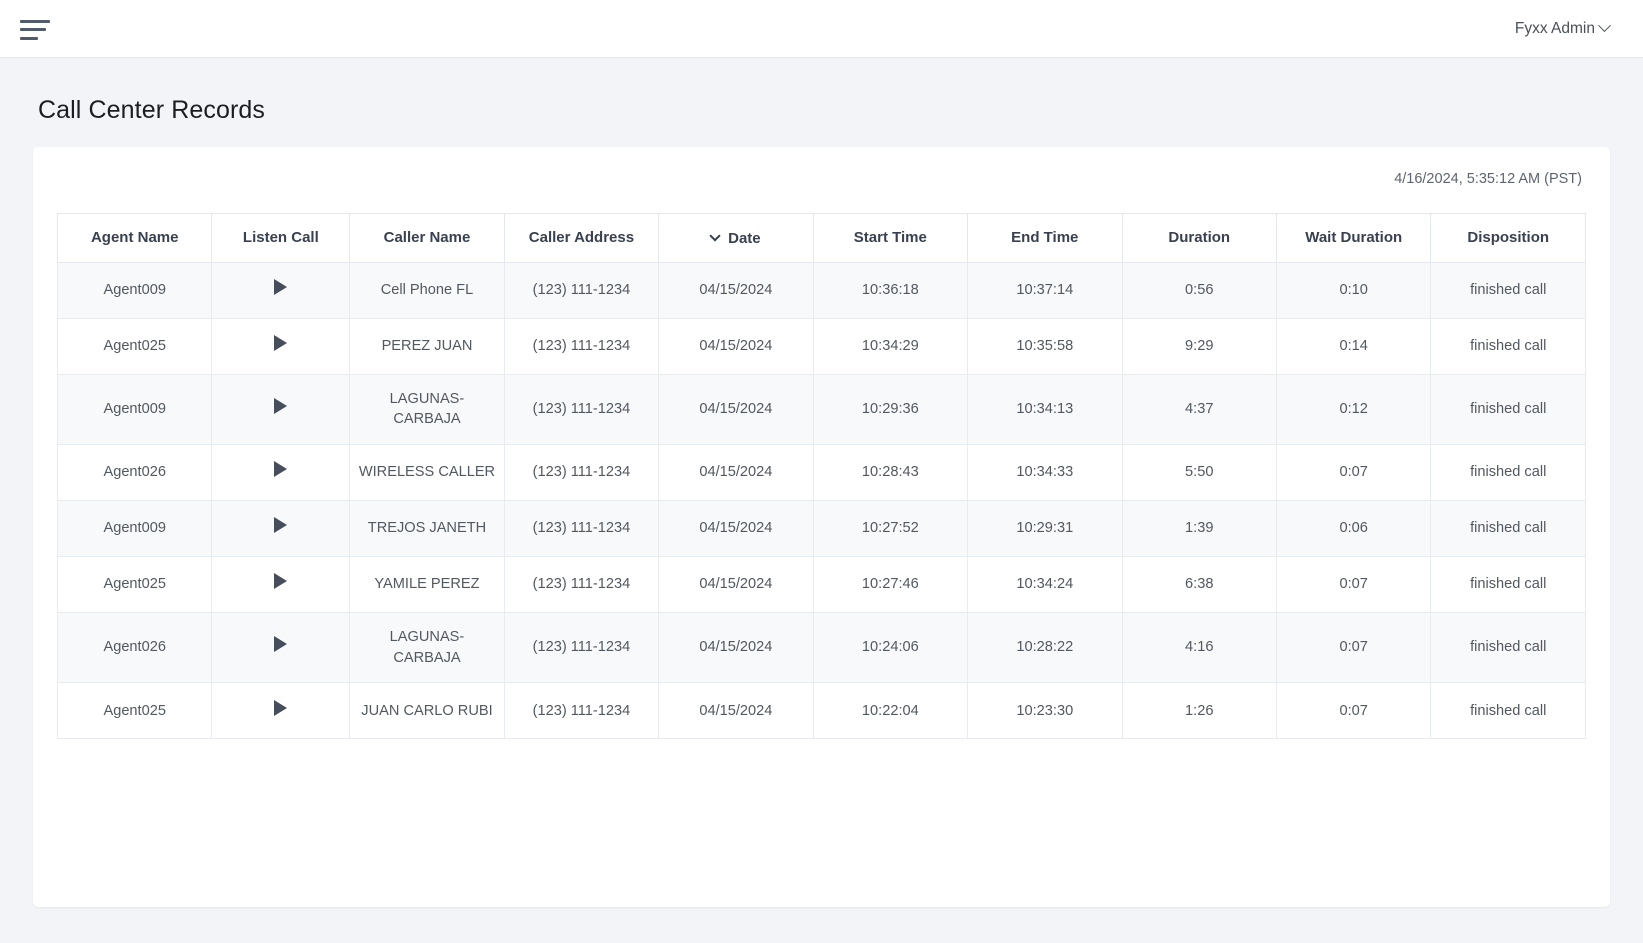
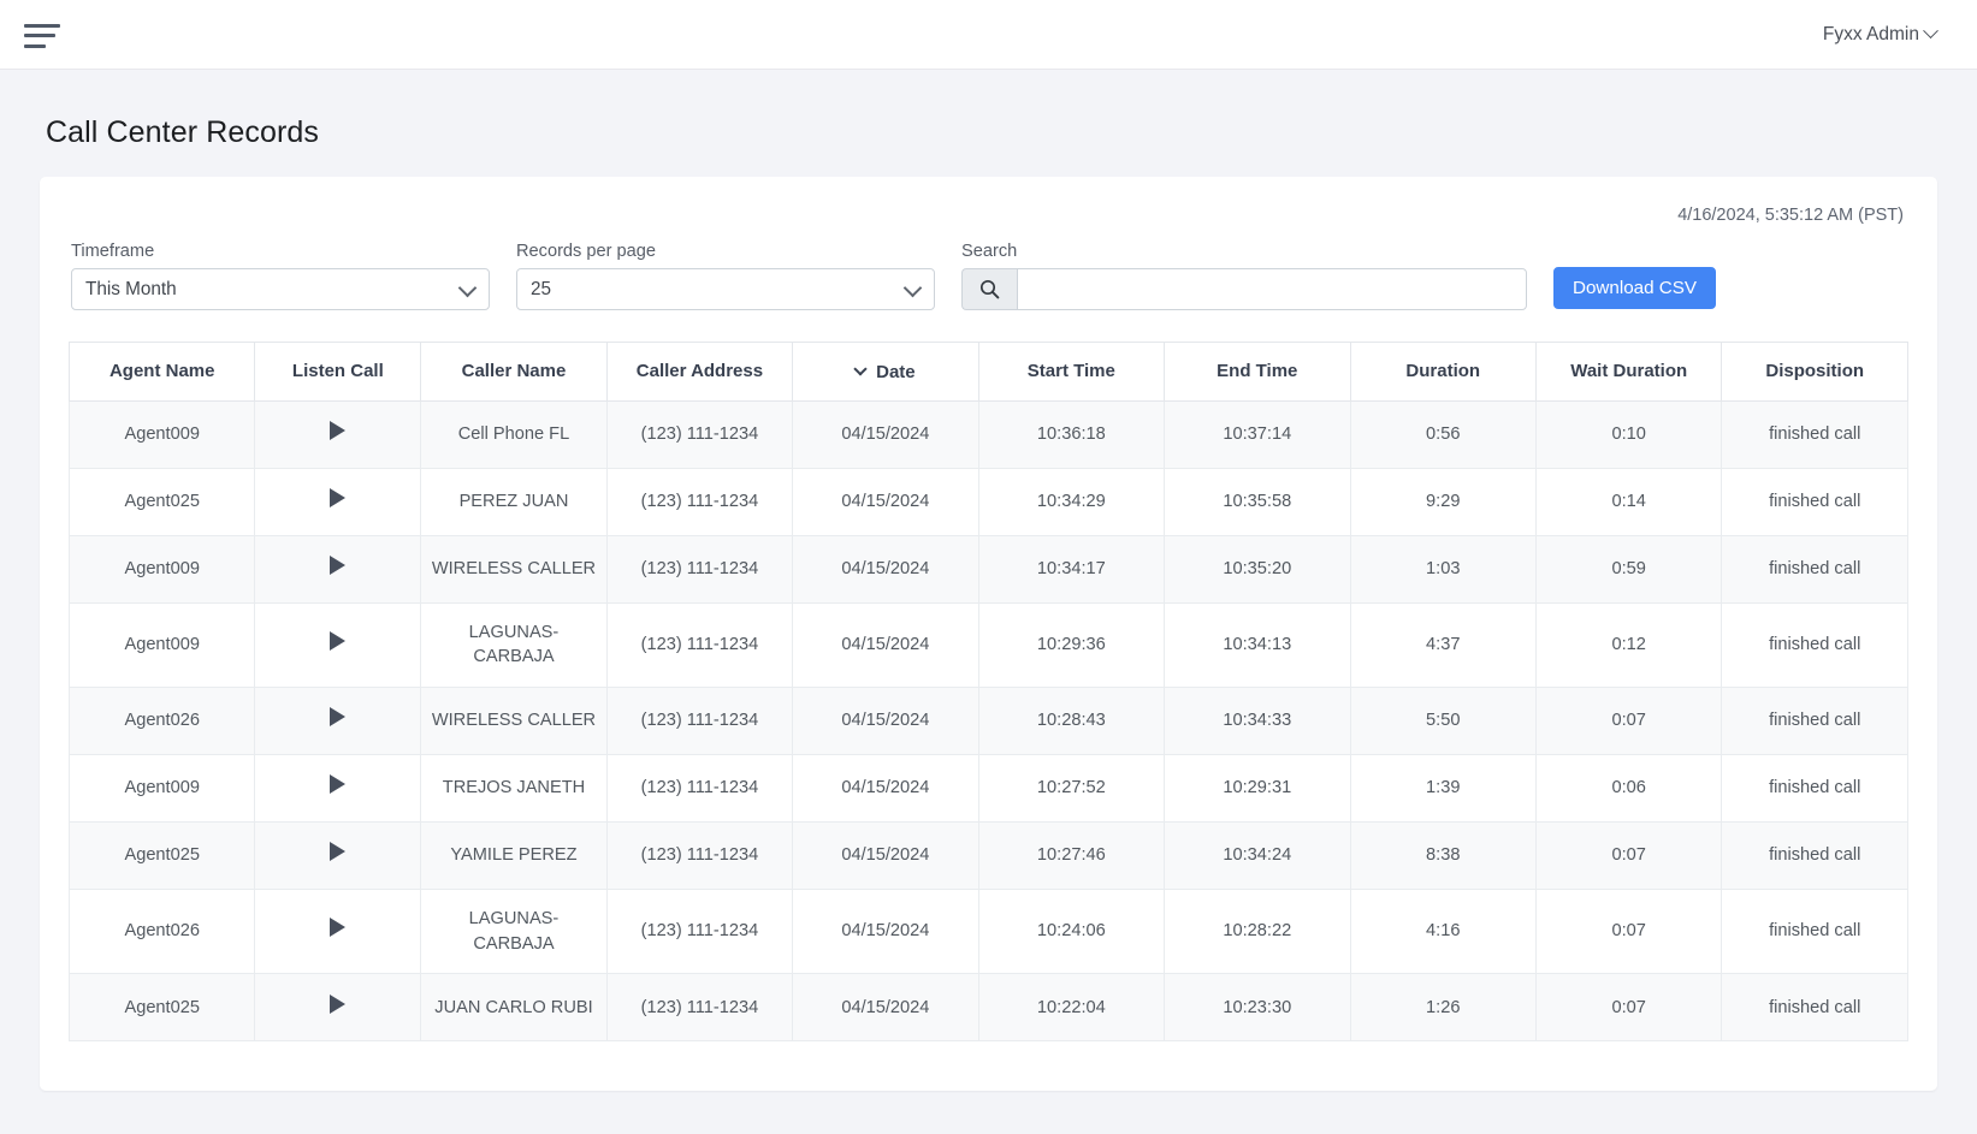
  Fyxx Admin
  Call Center Records
  4/16/2024, 5:35:12 AM (PST)
+ Timeframe
+ This Month
+ Records per page
+ 25
+ Search
+ Download CSV
  Agent Name	Listen Call	Caller Name	Caller Address	Date	Start Time	End Time	Duration	Wait Duration	Disposition
  Agent009		Cell Phone FL	(123) 111-1234	04/15/2024	10:36:18	10:37:14	0:56	0:10	finished call
  Agent025		PEREZ JUAN	(123) 111-1234	04/15/2024	10:34:29	10:35:58	9:29	0:14	finished call
+ Agent009		WIRELESS CALLER	(123) 111-1234	04/15/2024	10:34:17	10:35:20	1:03	0:59	finished call
  Agent009		LAGUNAS-CARBAJA	(123) 111-1234	04/15/2024	10:29:36	10:34:13	4:37	0:12	finished call
  Agent026		WIRELESS CALLER	(123) 111-1234	04/15/2024	10:28:43	10:34:33	5:50	0:07	finished call
  Agent009		TREJOS JANETH	(123) 111-1234	04/15/2024	10:27:52	10:29:31	1:39	0:06	finished call
- Agent025		YAMILE PEREZ	(123) 111-1234	04/15/2024	10:27:46	10:34:24	6:38	0:07	finished call
+ Agent025		YAMILE PEREZ	(123) 111-1234	04/15/2024	10:27:46	10:34:24	8:38	0:07	finished call
  Agent026		LAGUNAS-CARBAJA	(123) 111-1234	04/15/2024	10:24:06	10:28:22	4:16	0:07	finished call
  Agent025		JUAN CARLO RUBI	(123) 111-1234	04/15/2024	10:22:04	10:23:30	1:26	0:07	finished call
